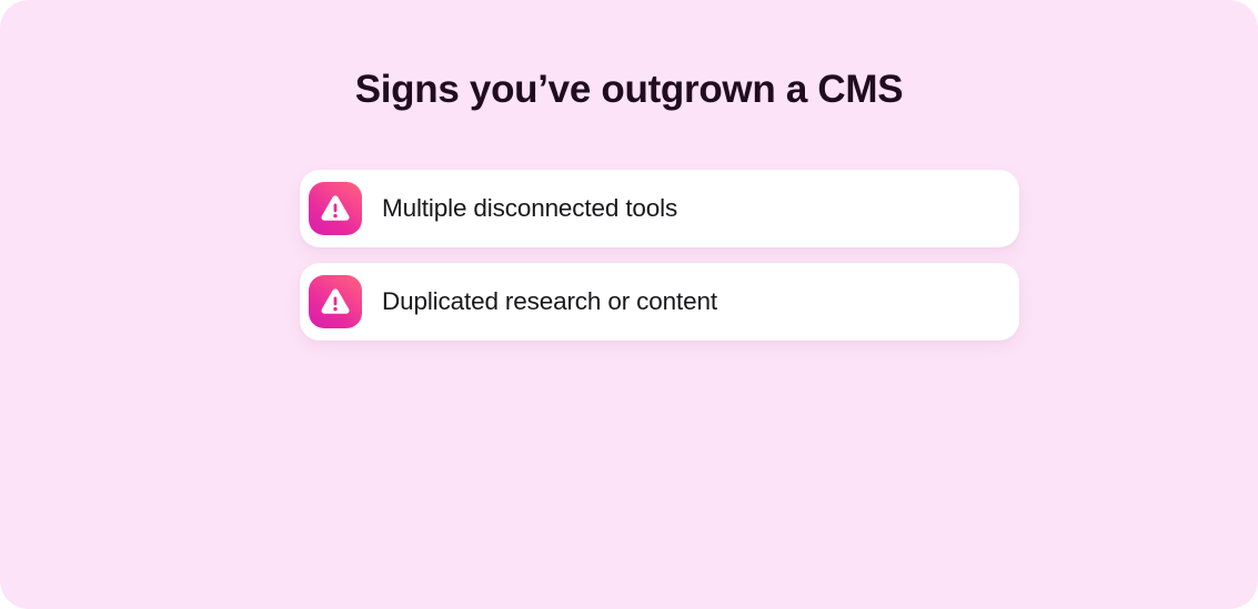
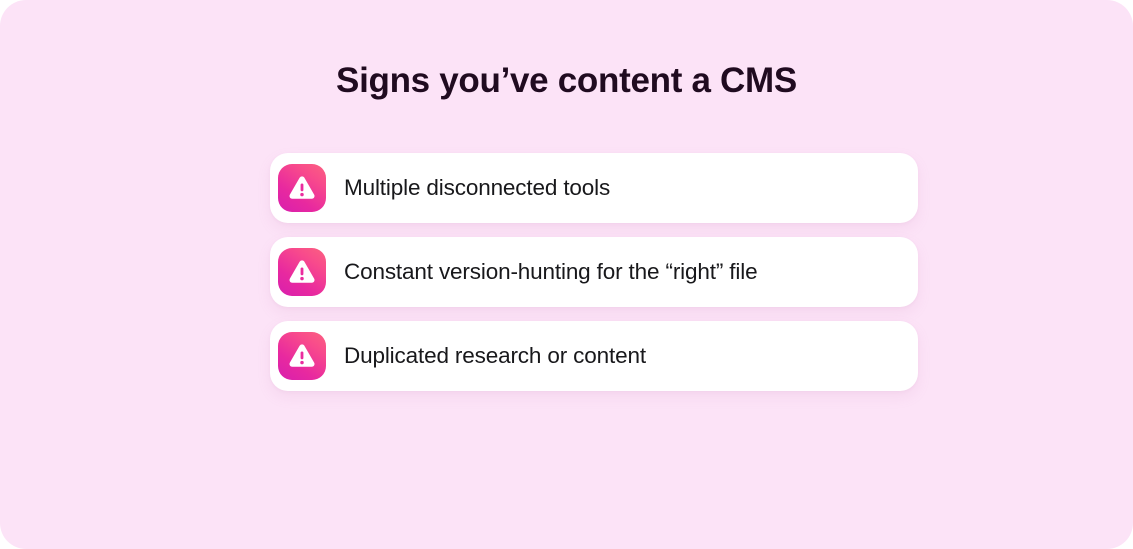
- Signs you’ve outgrown a CMS
+ Signs you’ve content a CMS
  Multiple disconnected tools
+ Constant version-hunting for the “right” file
  Duplicated research or content
